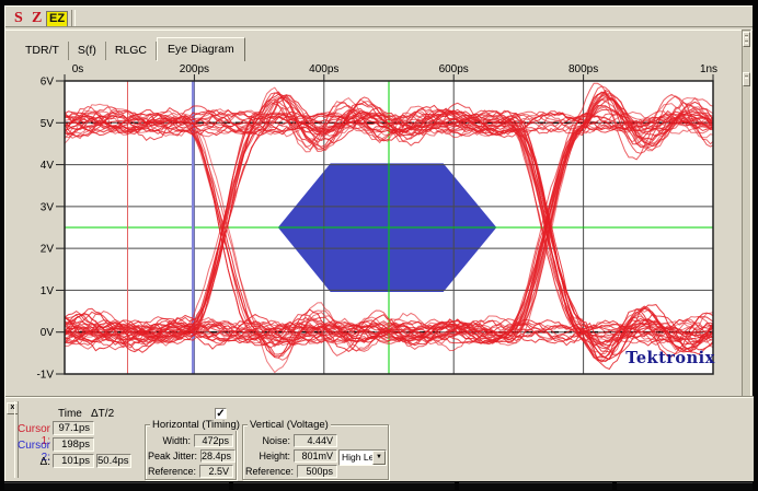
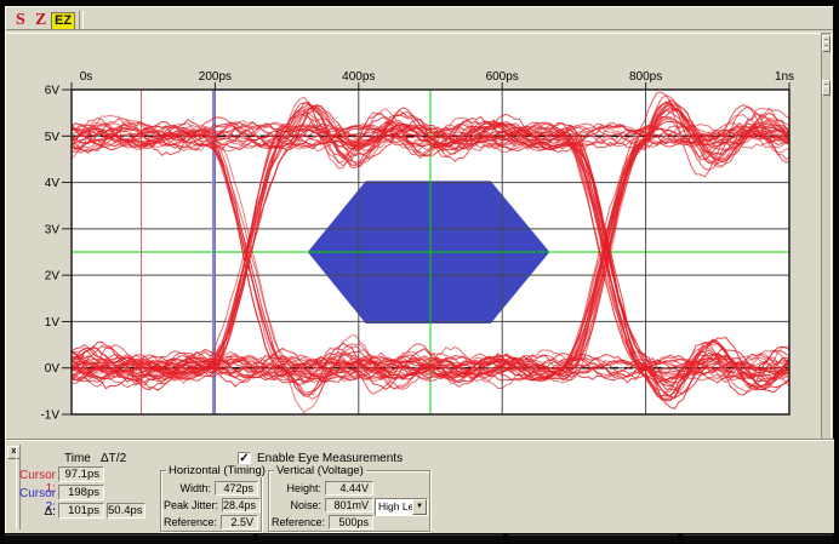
  S
  Z
  EZ
- TDR/T
- S(f)
- RLGC
- Eye Diagram
  0s
  200ps
  400ps
  600ps
  800ps
  1ns
  6V
  5V
  4V
  3V
  2V
  1V
  0V
  -1V
- Tektronix
  Time
  ΔT/2
  Cursor 1:
  97.1ps
  Cursor 2:
  198ps
  Δ:
  101ps
  50.4ps
  ✓
+ Enable Eye Measurements
  Horizontal (Timing)
  Width:
  472ps
  Peak Jitter:
  28.4ps
  Reference:
  2.5V
  Vertical (Voltage)
- Noise:
+ Height:
  4.44V
- Height:
+ Noise:
  801mV
  Reference:
  500ps
